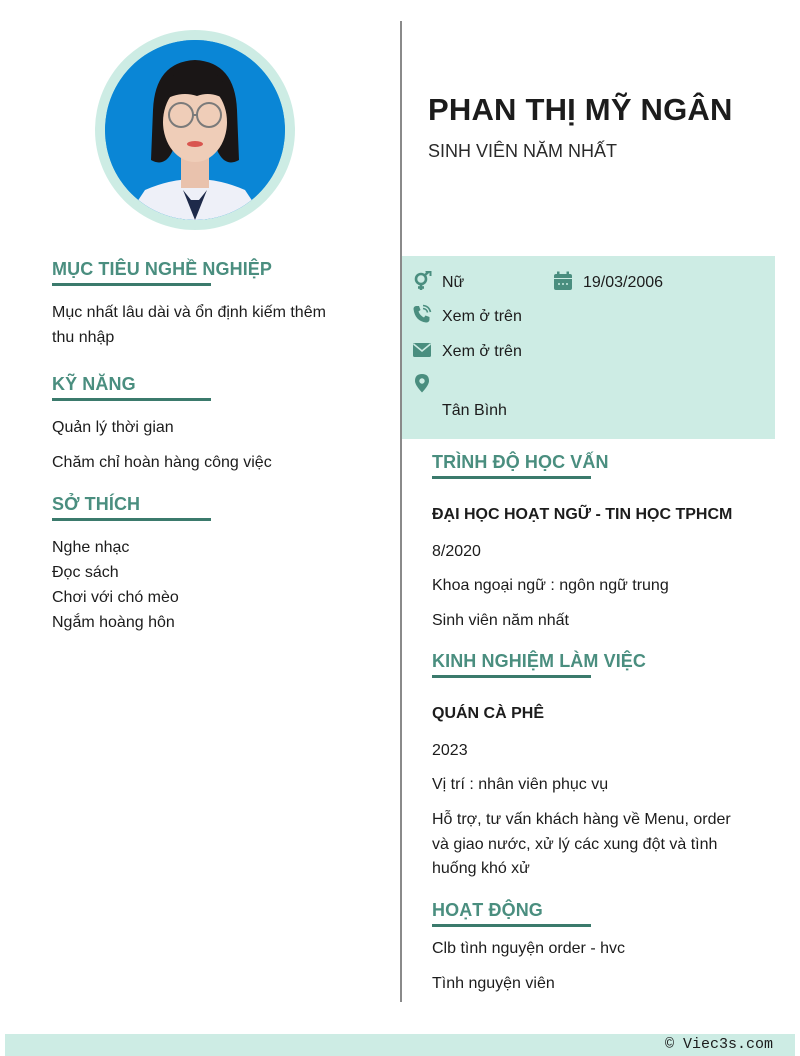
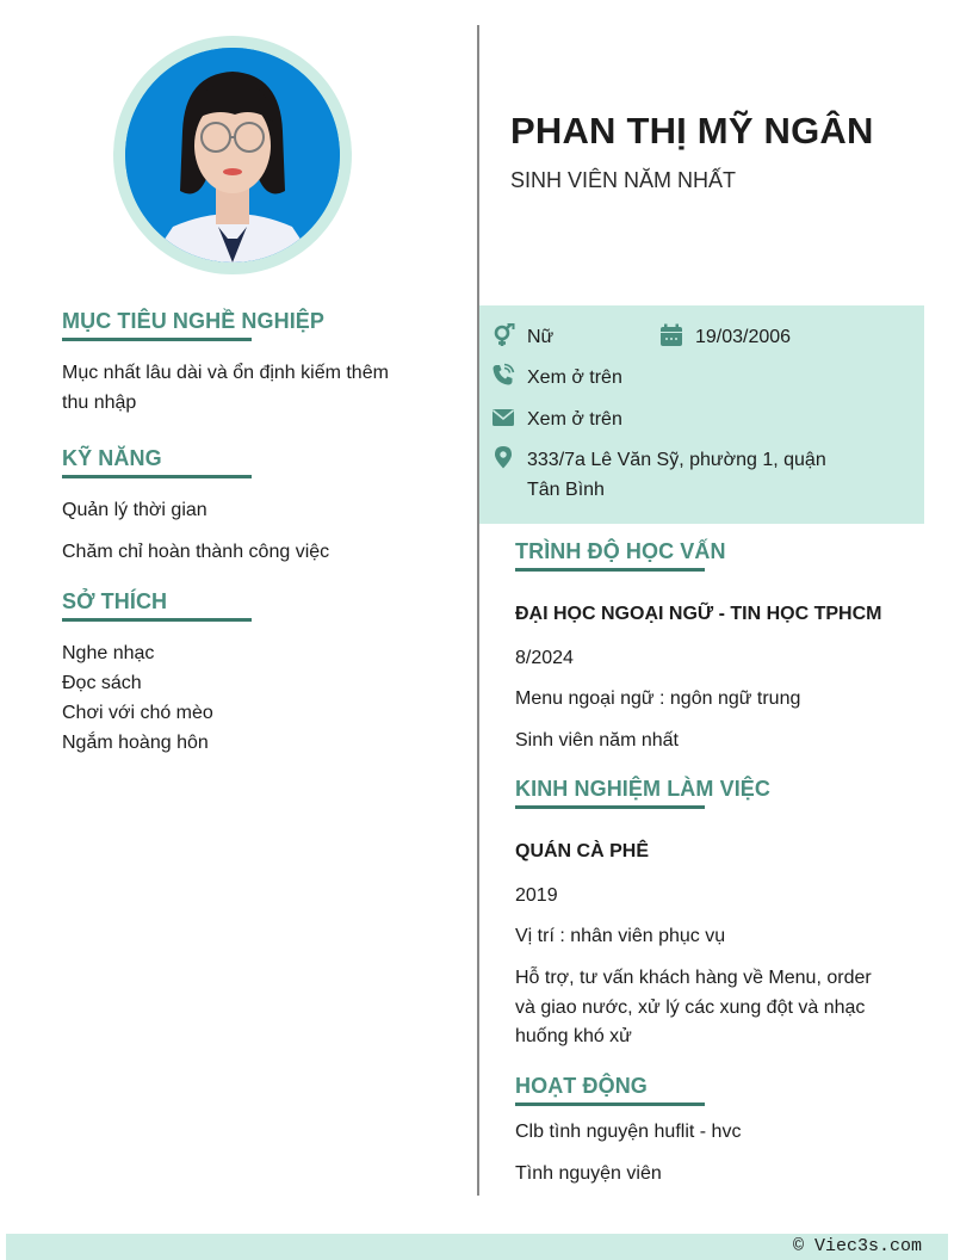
  MỤC TIÊU NGHỀ NGHIỆP
  Mục nhất lâu dài và ổn định kiếm thêm
  thu nhập
  KỸ NĂNG
  Quản lý thời gian
- Chăm chỉ hoàn hàng công việc
+ Chăm chỉ hoàn thành công việc
  SỞ THÍCH
  Nghe nhạc
  Đọc sách
  Chơi với chó mèo
  Ngắm hoàng hôn
  PHAN THỊ MỸ NGÂN
  SINH VIÊN NĂM NHẤT
  Nữ
  19/03/2006
  Xem ở trên
  Xem ở trên
+ 333/7a Lê Văn Sỹ, phường 1, quận
  Tân Bình
  TRÌNH ĐỘ HỌC VẤN
- ĐẠI HỌC HOẠT NGỮ - TIN HỌC TPHCM
+ ĐẠI HỌC NGOẠI NGỮ - TIN HỌC TPHCM
- 8/2020
+ 8/2024
- Khoa ngoại ngữ : ngôn ngữ trung
+ Menu ngoại ngữ : ngôn ngữ trung
  Sinh viên năm nhất
  KINH NGHIỆM LÀM VIỆC
  QUÁN CÀ PHÊ
- 2023
+ 2019
  Vị trí : nhân viên phục vụ
  Hỗ trợ, tư vấn khách hàng về Menu, order
- và giao nước, xử lý các xung đột và tình
+ và giao nước, xử lý các xung đột và nhạc
  huống khó xử
  HOẠT ĐỘNG
- Clb tình nguyện order - hvc
+ Clb tình nguyện huflit - hvc
  Tình nguyện viên
  © Viec3s.com
